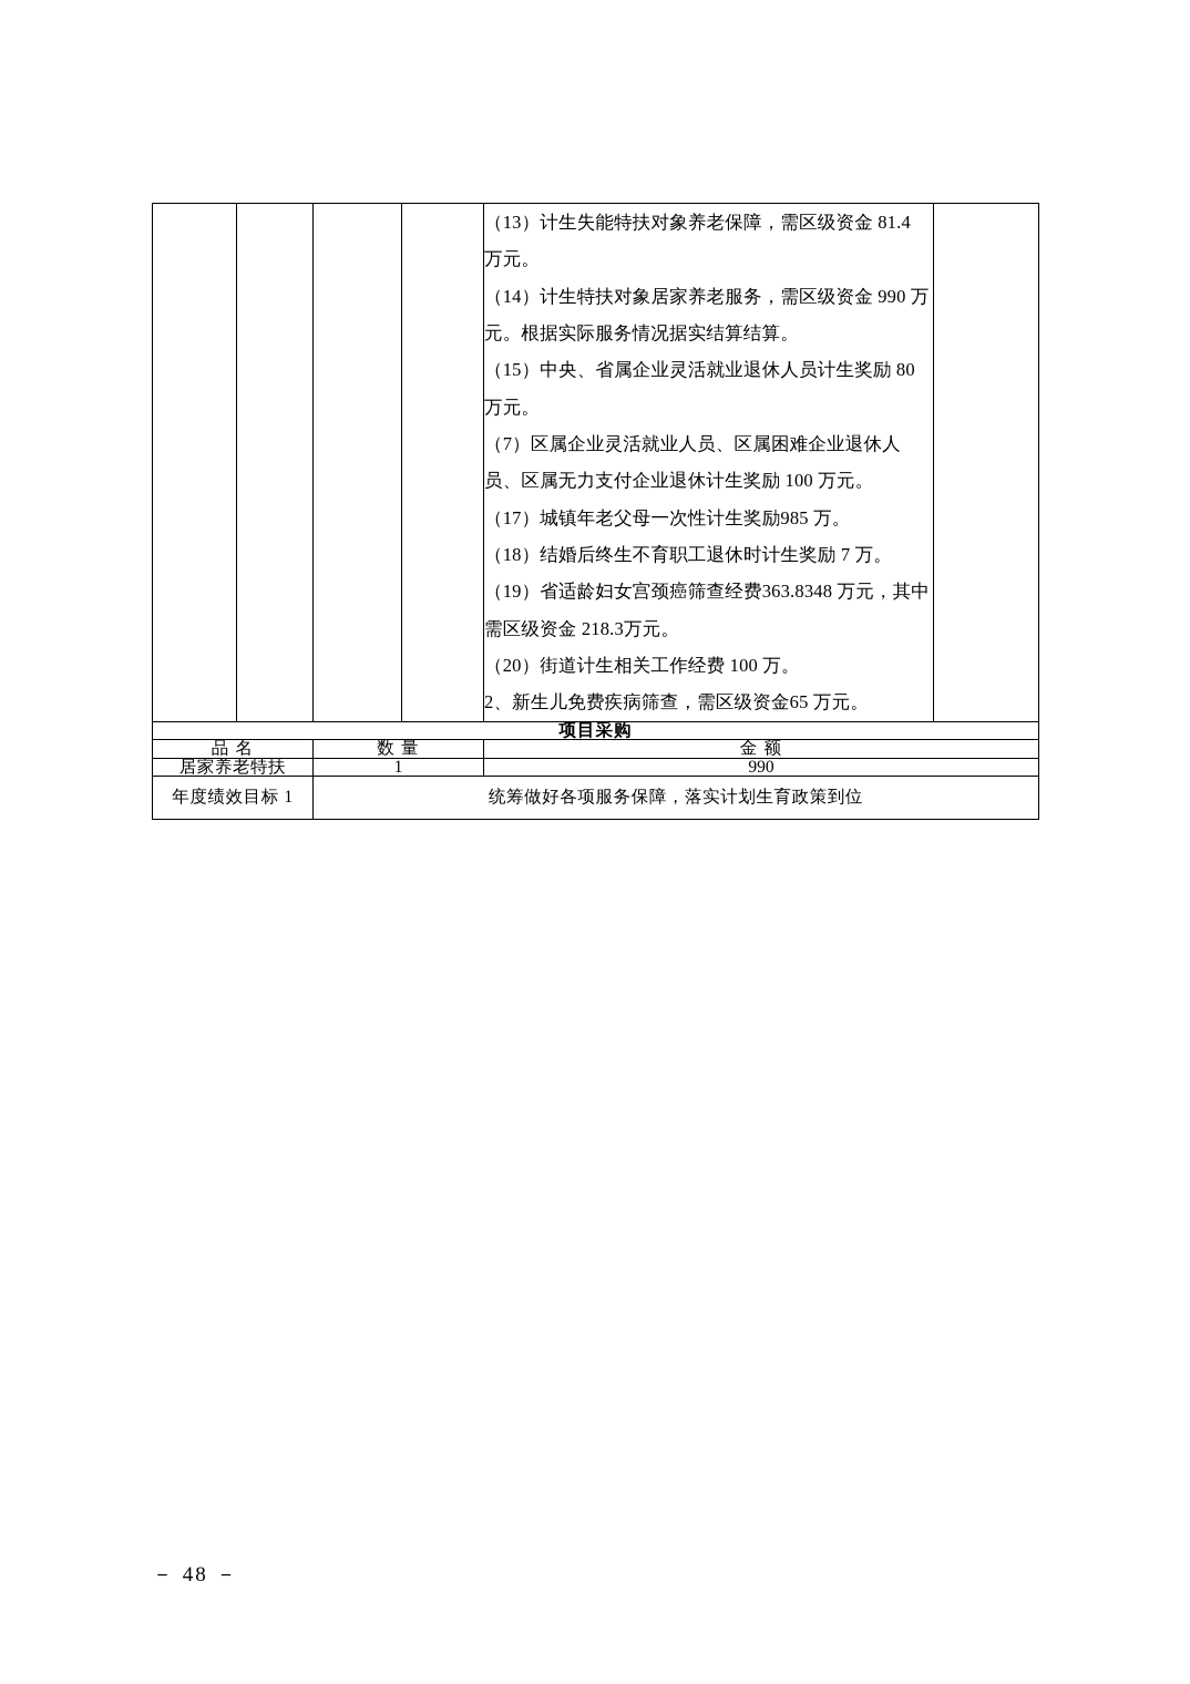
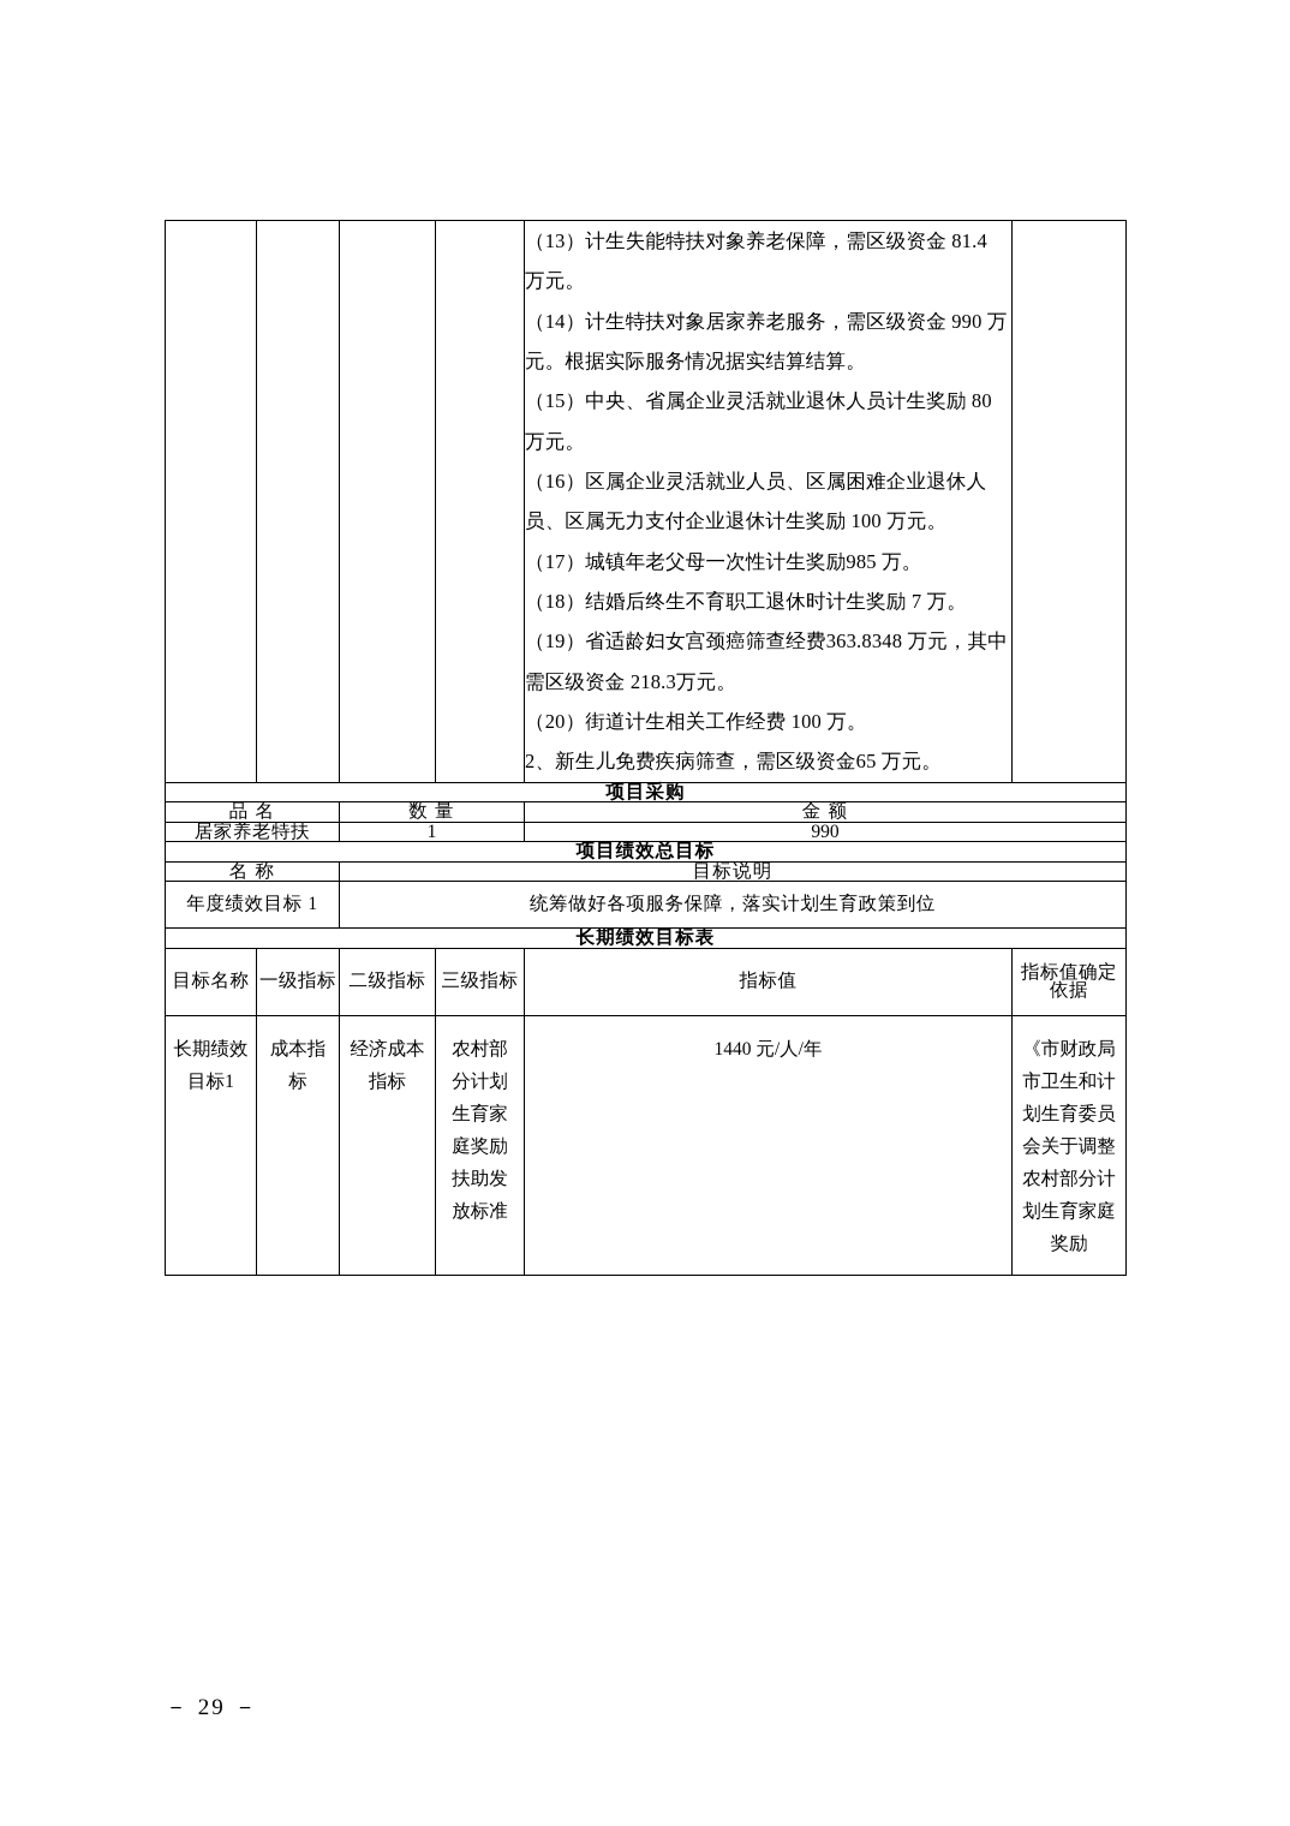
- 				（13）计生失能特扶对象养老保障，需区级资金 81.4 万元。 （14）计生特扶对象居家养老服务，需区级资金 990 万元。根据实际服务情况据实结算结算。 （15）中央、省属企业灵活就业退休人员计生奖励 80 万元。 （7）区属企业灵活就业人员、区属困难企业退休人员、区属无力支付企业退休计生奖励 100 万元。 （17）城镇年老父母一次性计生奖励985 万。 （18）结婚后终生不育职工退休时计生奖励 7 万。 （19）省适龄妇女宫颈癌筛查经费363.8348 万元，其中需区级资金 218.3万元。 （20）街道计生相关工作经费 100 万。 2、新生儿免费疾病筛查，需区级资金65 万元。
+ 				（13）计生失能特扶对象养老保障，需区级资金 81.4 万元。 （14）计生特扶对象居家养老服务，需区级资金 990 万元。根据实际服务情况据实结算结算。 （15）中央、省属企业灵活就业退休人员计生奖励 80 万元。 （16）区属企业灵活就业人员、区属困难企业退休人员、区属无力支付企业退休计生奖励 100 万元。 （17）城镇年老父母一次性计生奖励985 万。 （18）结婚后终生不育职工退休时计生奖励 7 万。 （19）省适龄妇女宫颈癌筛查经费363.8348 万元，其中需区级资金 218.3万元。 （20）街道计生相关工作经费 100 万。 2、新生儿免费疾病筛查，需区级资金65 万元。
  项目采购
  品 名	数 量	金 额
  居家养老特扶	1	990
+ 项目绩效总目标
+ 名 称	目标说明
  年度绩效目标 1	统筹做好各项服务保障，落实计划生育政策到位
+ 长期绩效目标表
+ 目标名称	一级指标	二级指标	三级指标	指标值	指标值确定依据
+ 长期绩效目标1	成本指标	经济成本指标	农村部分计划生育家庭奖励扶助发放标准	1440 元/人/年	《市财政局 市卫生和计划生育委员会关于调整农村部分计划生育家庭奖励
- － 48 －
+ － 29 －
